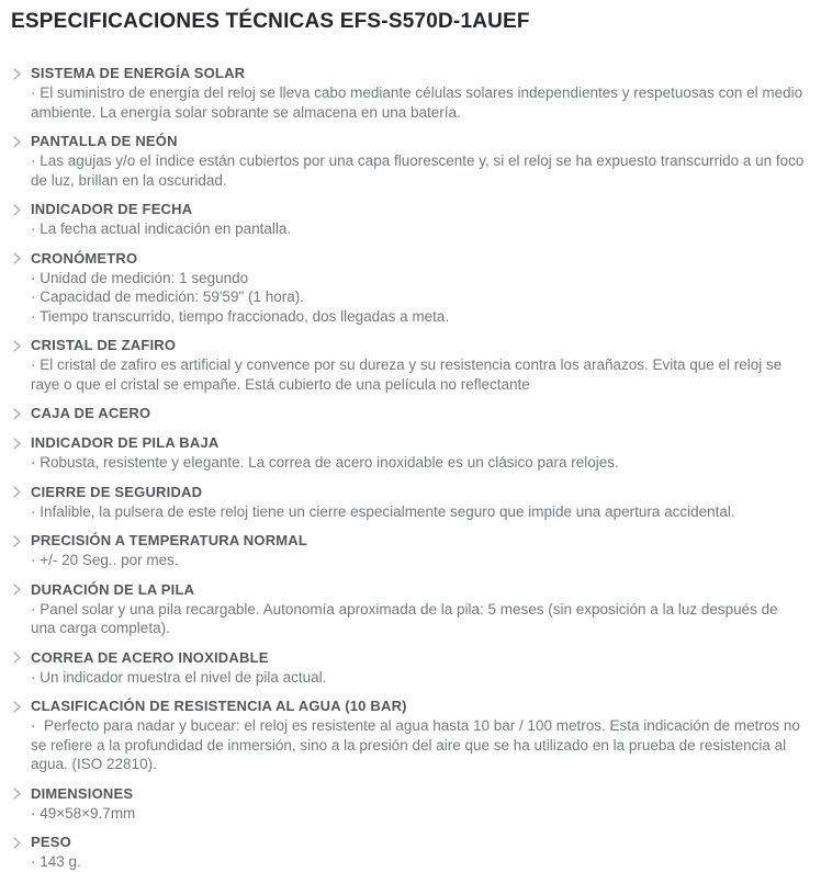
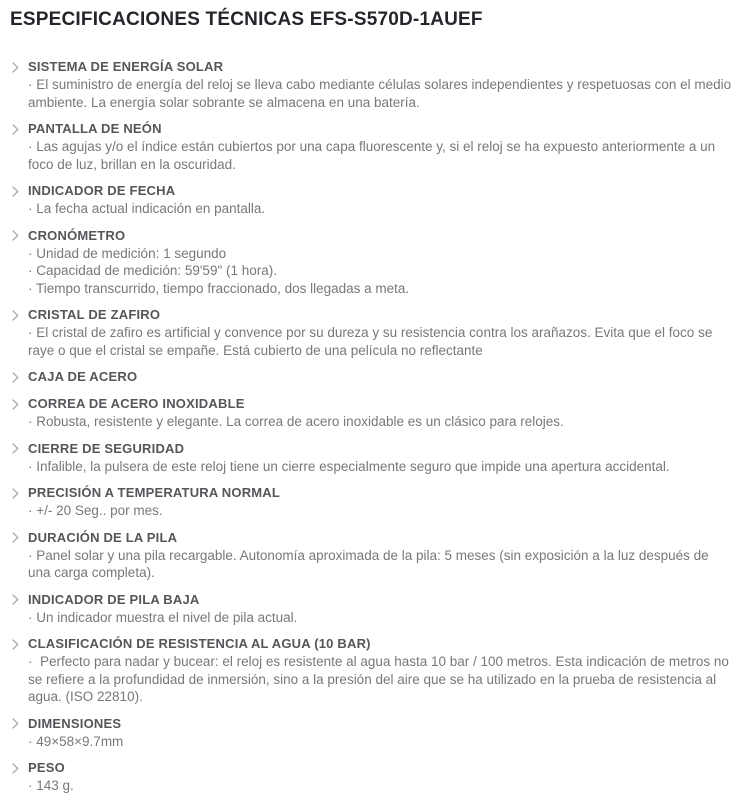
  ESPECIFICACIONES TÉCNICAS EFS-S570D-1AUEF
  SISTEMA DE ENERGÍA SOLAR
  · El suministro de energía del reloj se lleva cabo mediante células solares independientes y respetuosas con el medio ambiente. La energía solar sobrante se almacena en una batería.
  PANTALLA DE NEÓN
- · Las agujas y/o el índice están cubiertos por una capa fluorescente y, si el reloj se ha expuesto transcurrido a un foco de luz, brillan en la oscuridad.
+ · Las agujas y/o el índice están cubiertos por una capa fluorescente y, si el reloj se ha expuesto anteriormente a un foco de luz, brillan en la oscuridad.
  INDICADOR DE FECHA
  · La fecha actual indicación en pantalla.
  CRONÓMETRO
  · Unidad de medición: 1 segundo
  · Capacidad de medición: 59'59" (1 hora).
  · Tiempo transcurrido, tiempo fraccionado, dos llegadas a meta.
  CRISTAL DE ZAFIRO
- · El cristal de zafiro es artificial y convence por su dureza y su resistencia contra los arañazos. Evita que el reloj se raye o que el cristal se empañe. Está cubierto de una película no reflectante
+ · El cristal de zafiro es artificial y convence por su dureza y su resistencia contra los arañazos. Evita que el foco se raye o que el cristal se empañe. Está cubierto de una película no reflectante
  CAJA DE ACERO
- INDICADOR DE PILA BAJA
+ CORREA DE ACERO INOXIDABLE
  · Robusta, resistente y elegante. La correa de acero inoxidable es un clásico para relojes.
  CIERRE DE SEGURIDAD
  · Infalible, la pulsera de este reloj tiene un cierre especialmente seguro que impide una apertura accidental.
  PRECISIÓN A TEMPERATURA NORMAL
  · +/- 20 Seg.. por mes.
  DURACIÓN DE LA PILA
  · Panel solar y una pila recargable. Autonomía aproximada de la pila: 5 meses (sin exposición a la luz después de una carga completa).
- CORREA DE ACERO INOXIDABLE
+ INDICADOR DE PILA BAJA
  · Un indicador muestra el nivel de pila actual.
  CLASIFICACIÓN DE RESISTENCIA AL AGUA (10 BAR)
  · Perfecto para nadar y bucear: el reloj es resistente al agua hasta 10 bar / 100 metros. Esta indicación de metros no se refiere a la profundidad de inmersión, sino a la presión del aire que se ha utilizado en la prueba de resistencia al agua. (ISO 22810).
  DIMENSIONES
  · 49×58×9.7mm
  PESO
  · 143 g.
